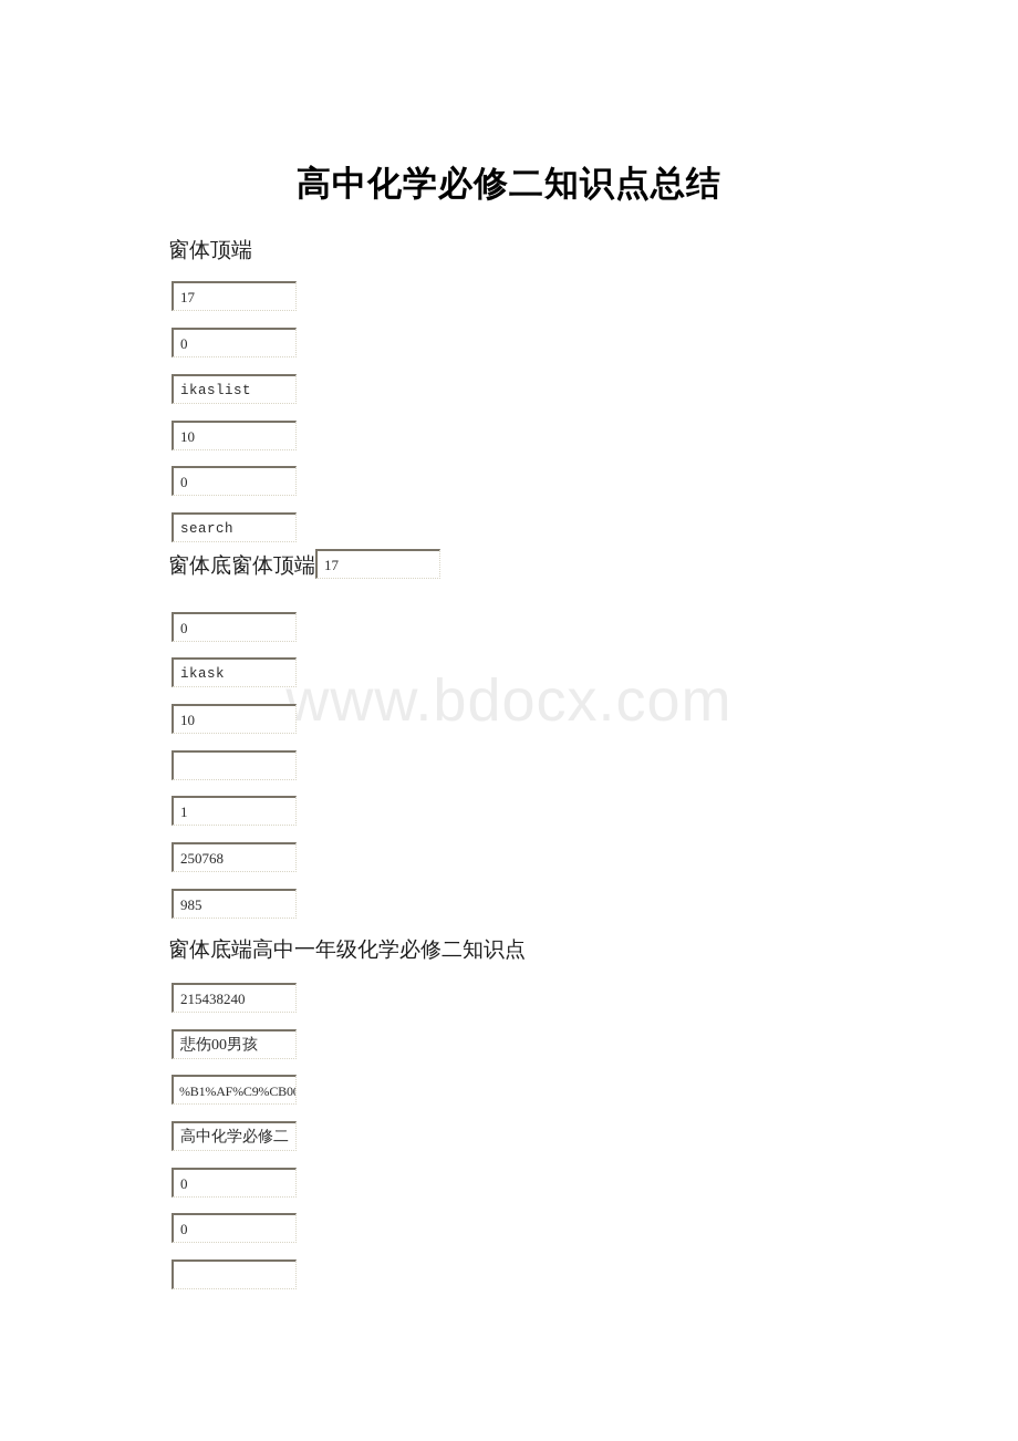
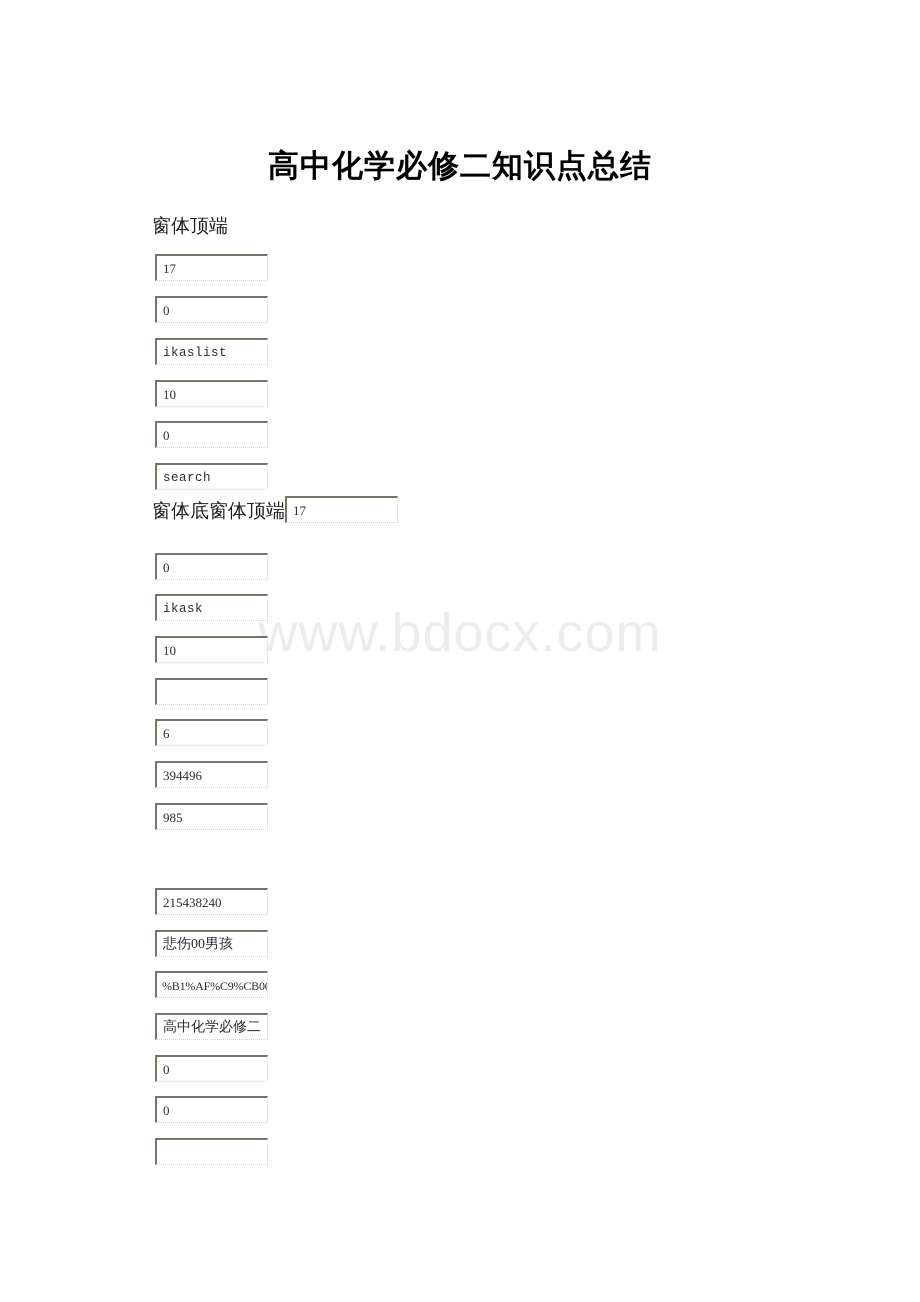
  www.bdocx.com
  高中化学必修二知识点总结
  窗体顶端
  17
  0
  ikaslist
  10
  0
  search
  窗体底窗体顶端
  17
  0
  ikask
  10
- 1
+ 6
- 250768
+ 394496
  985
- 窗体底端高中一年级化学必修二知识点
  215438240
  悲伤00男孩
  %B1%AF%C9%CB0
  高中化学必修二
  0
  0
